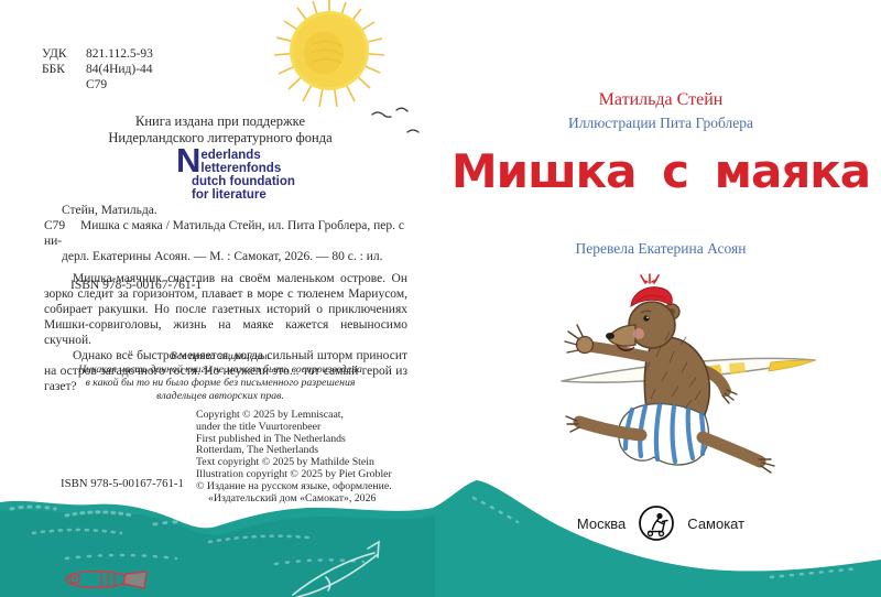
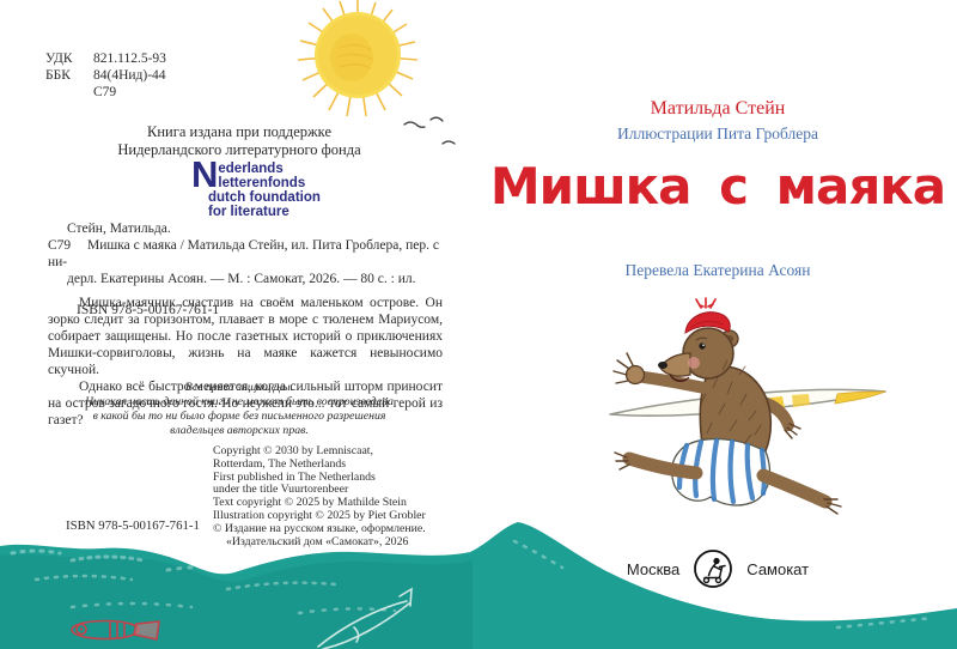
  УДК 821.112.5-93
  ББК 84(4Нид)-44
  С79
  Книга издана при поддержке
  Нидерландского литературного фонда
  N
  ederlands
  letterenfonds
  dutch foundation
  for literature
  Стейн, Матильда.
  С79 Мишка с маяка / Матильда Стейн, ил. Пита Гроблера, пер. с ни-
  дерл. Екатерины Асоян. — М. : Самокат, 2026. — 80 с. : ил.
  ISBN 978-5-00167-761-1
- Мишка-маячник счастлив на своём маленьком острове. Он зорко следит за горизонтом, плавает в море с тюленем Мариусом, собирает ракушки. Но после газетных историй о приключениях Мишки-сорвиголовы, жизнь на маяке кажется невыносимо скучной.
+ Мишка-маячник счастлив на своём маленьком острове. Он зорко следит за горизонтом, плавает в море с тюленем Мариусом, собирает защищены. Но после газетных историй о приключениях Мишки-сорвиголовы, жизнь на маяке кажется невыносимо скучной.
  Однако всё быстро меняется, когда сильный шторм приносит на остров загадочного гостя. Но неужели это... тот самый герой из газет?
  Все права защищены.
  Никакая часть данной книги не может быть воспроизведена
  в какой бы то ни было форме без письменного разрешения
  владельцев авторских прав.
- Copyright © 2025 by Lemniscaat,
+ Copyright © 2030 by Lemniscaat,
- under the title Vuurtorenbeer
+ Rotterdam, The Netherlands
  First published in The Netherlands
- Rotterdam, The Netherlands
+ under the title Vuurtorenbeer
  Text copyright © 2025 by Mathilde Stein
  Illustration copyright © 2025 by Piet Grobler
  © Издание на русском языке, оформление.
  «Издательский дом «Самокат», 2026
  ISBN 978-5-00167-761-1
  Матильда Стейн
  Иллюстрации Пита Гроблера
  Мишка с маяка
  Перевела Екатерина Асоян
  Москва
  Самокат
